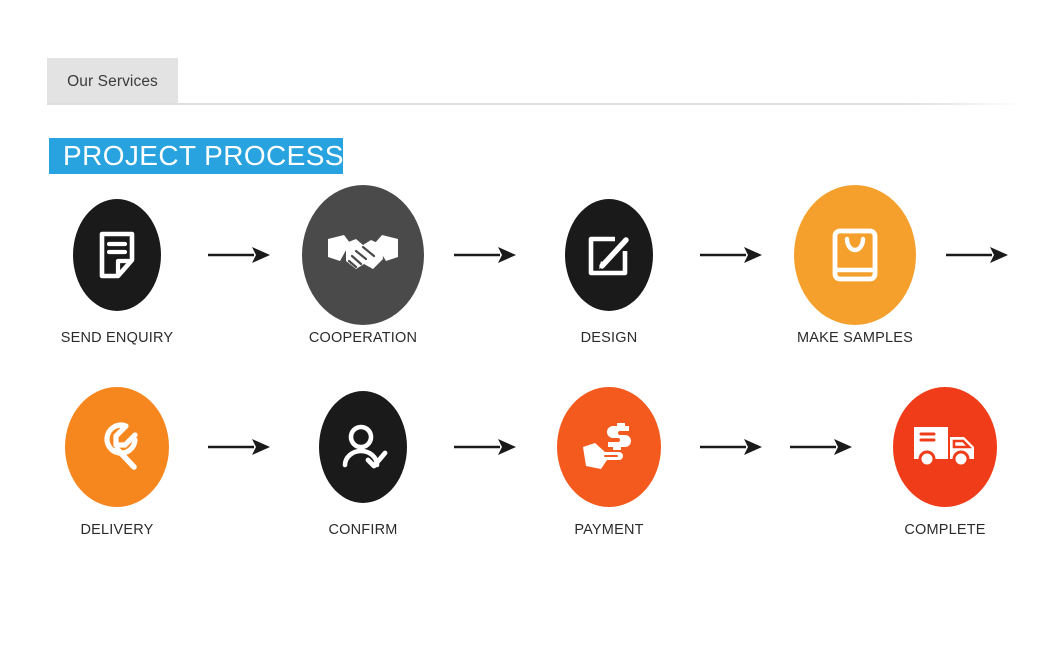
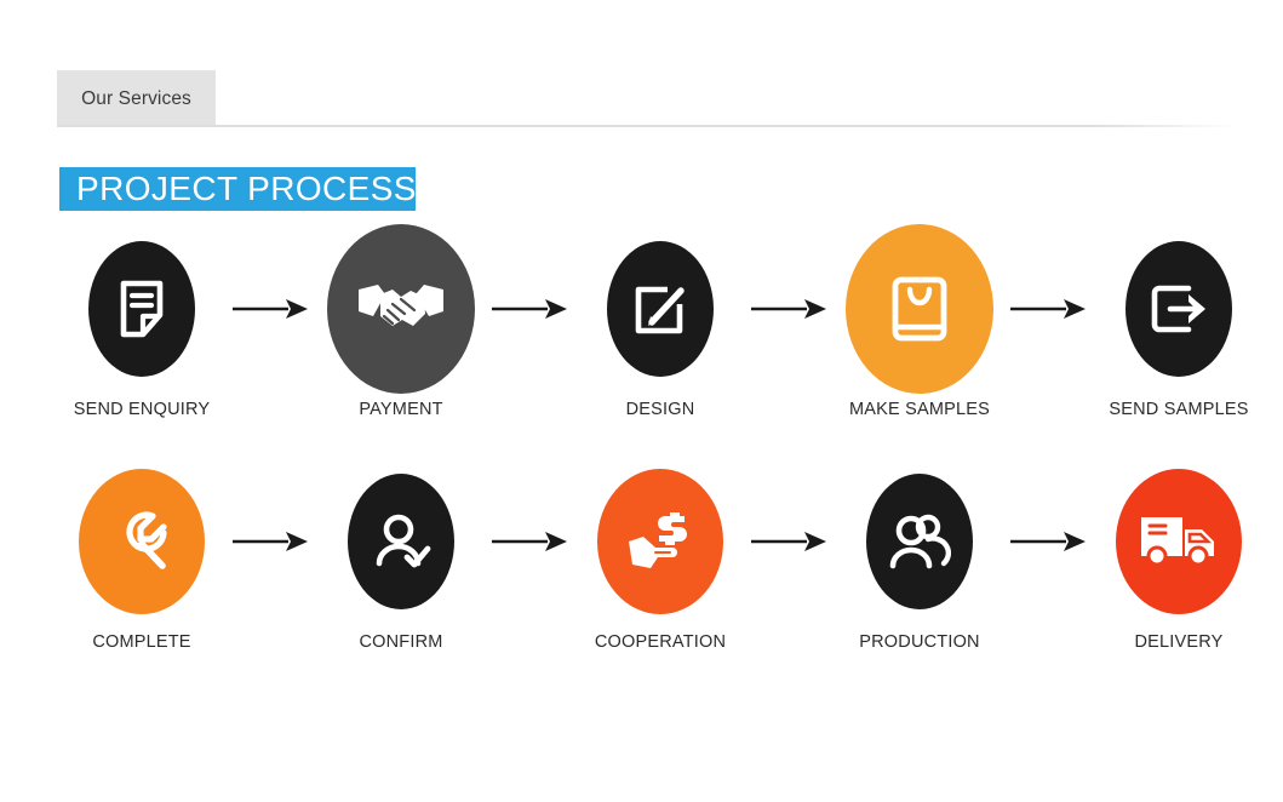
  Our Services
  PROJECT PROCESS
  SEND ENQUIRY
- COOPERATION
+ PAYMENT
  DESIGN
  MAKE SAMPLES
+ SEND SAMPLES
- DELIVERY
+ COMPLETE
  CONFIRM
- PAYMENT
+ COOPERATION
+ PRODUCTION
- COMPLETE
+ DELIVERY
